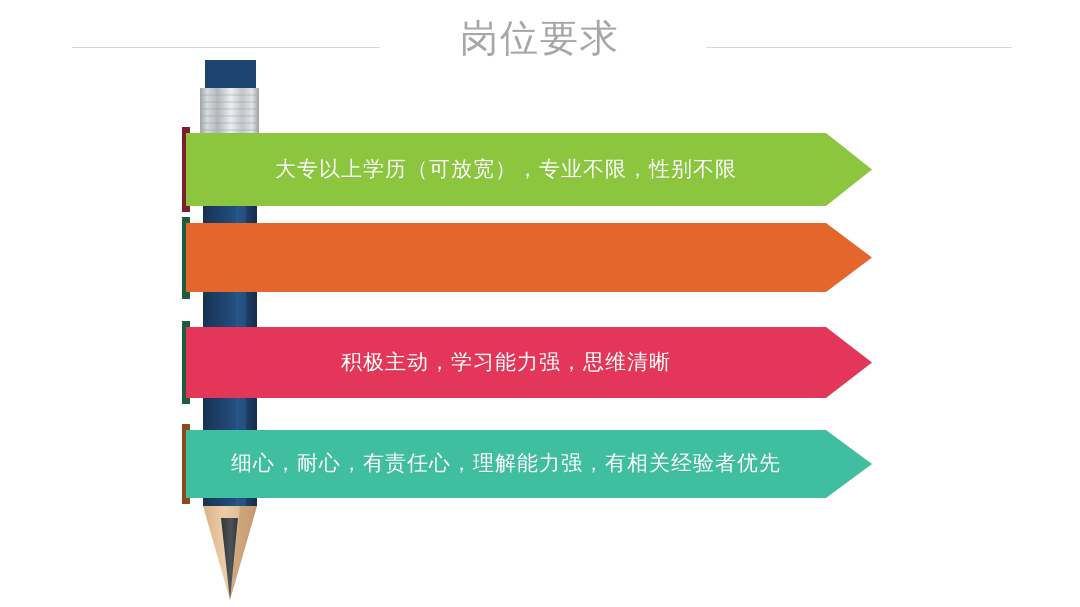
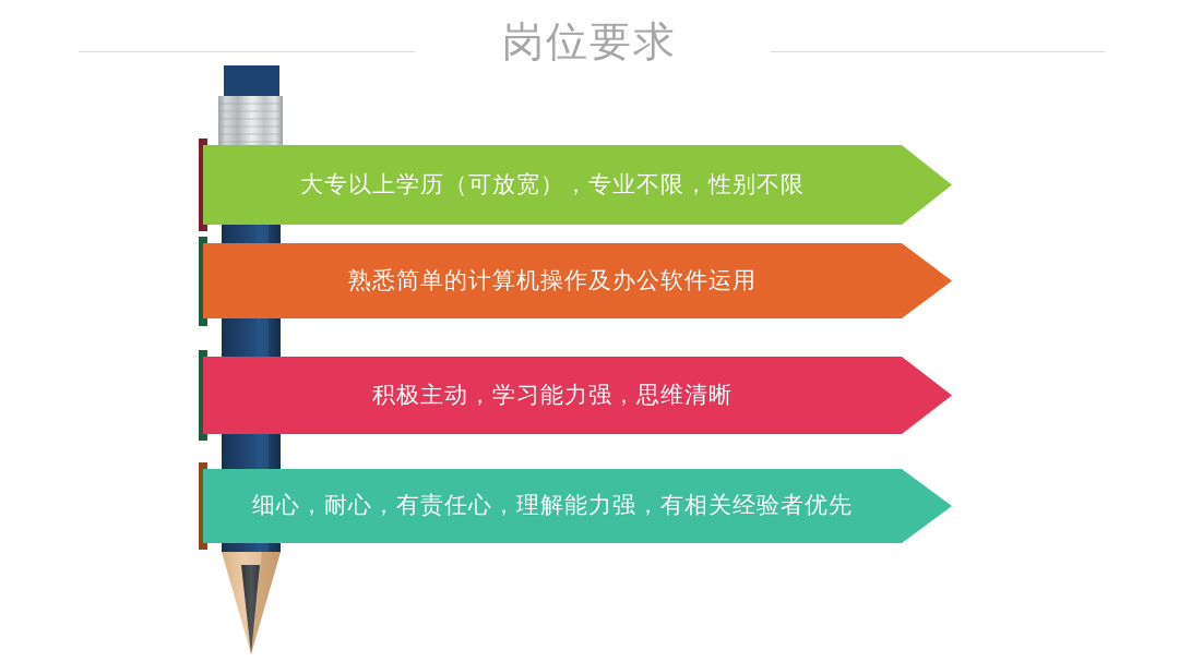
  岗位要求
  大专以上学历（可放宽），专业不限，性别不限
+ 熟悉简单的计算机操作及办公软件运用
  积极主动，学习能力强，思维清晰
  细心，耐心，有责任心，理解能力强，有相关经验者优先
